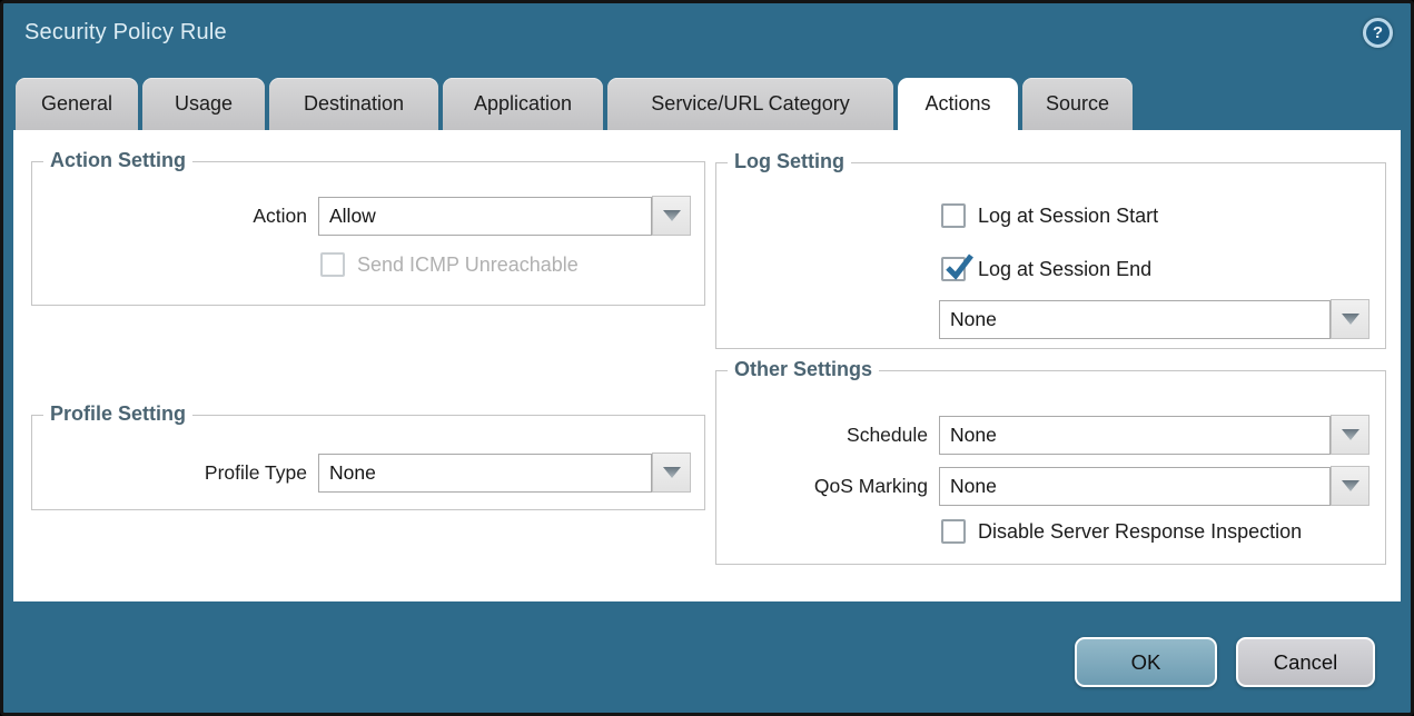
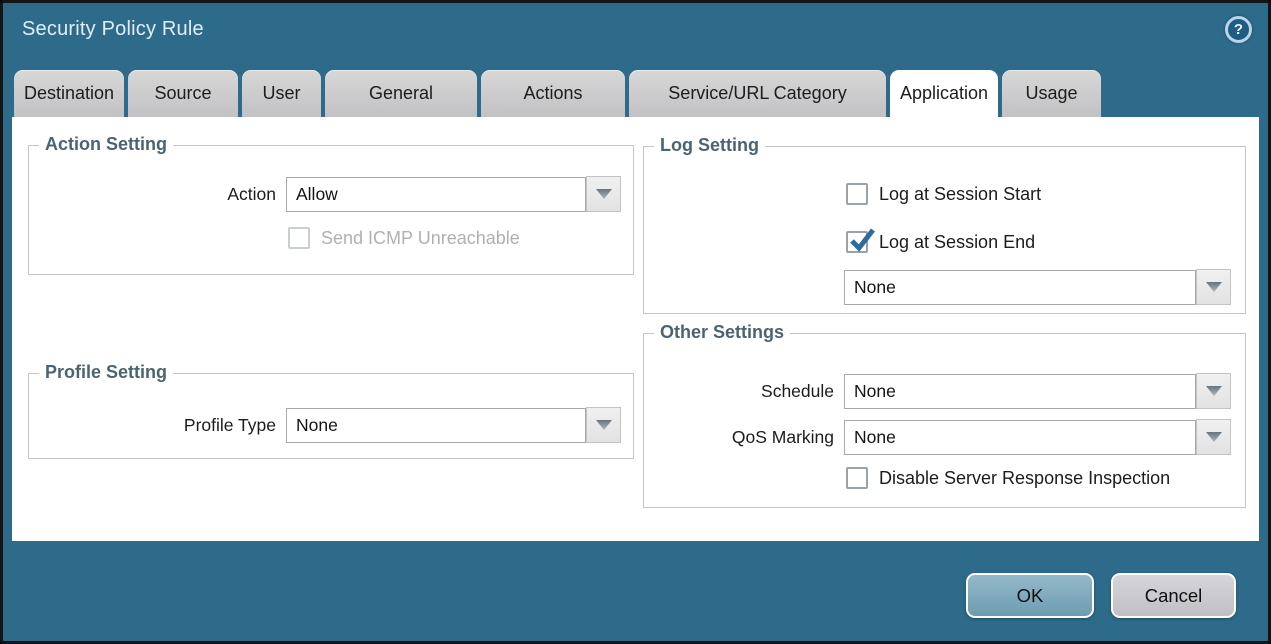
  Security Policy Rule
  ?
- General
+ Destination
- Usage
+ Source
+ User
- Destination
+ General
- Application
+ Actions
  Service/URL Category
- Actions
+ Application
- Source
+ Usage
  Action Setting
  Action
  Allow
  Send ICMP Unreachable
  Profile Setting
  Profile Type
  None
  Log Setting
  Log at Session Start
  Log at Session End
  None
  Other Settings
  Schedule
  None
  QoS Marking
  None
  Disable Server Response Inspection
  OK
  Cancel
